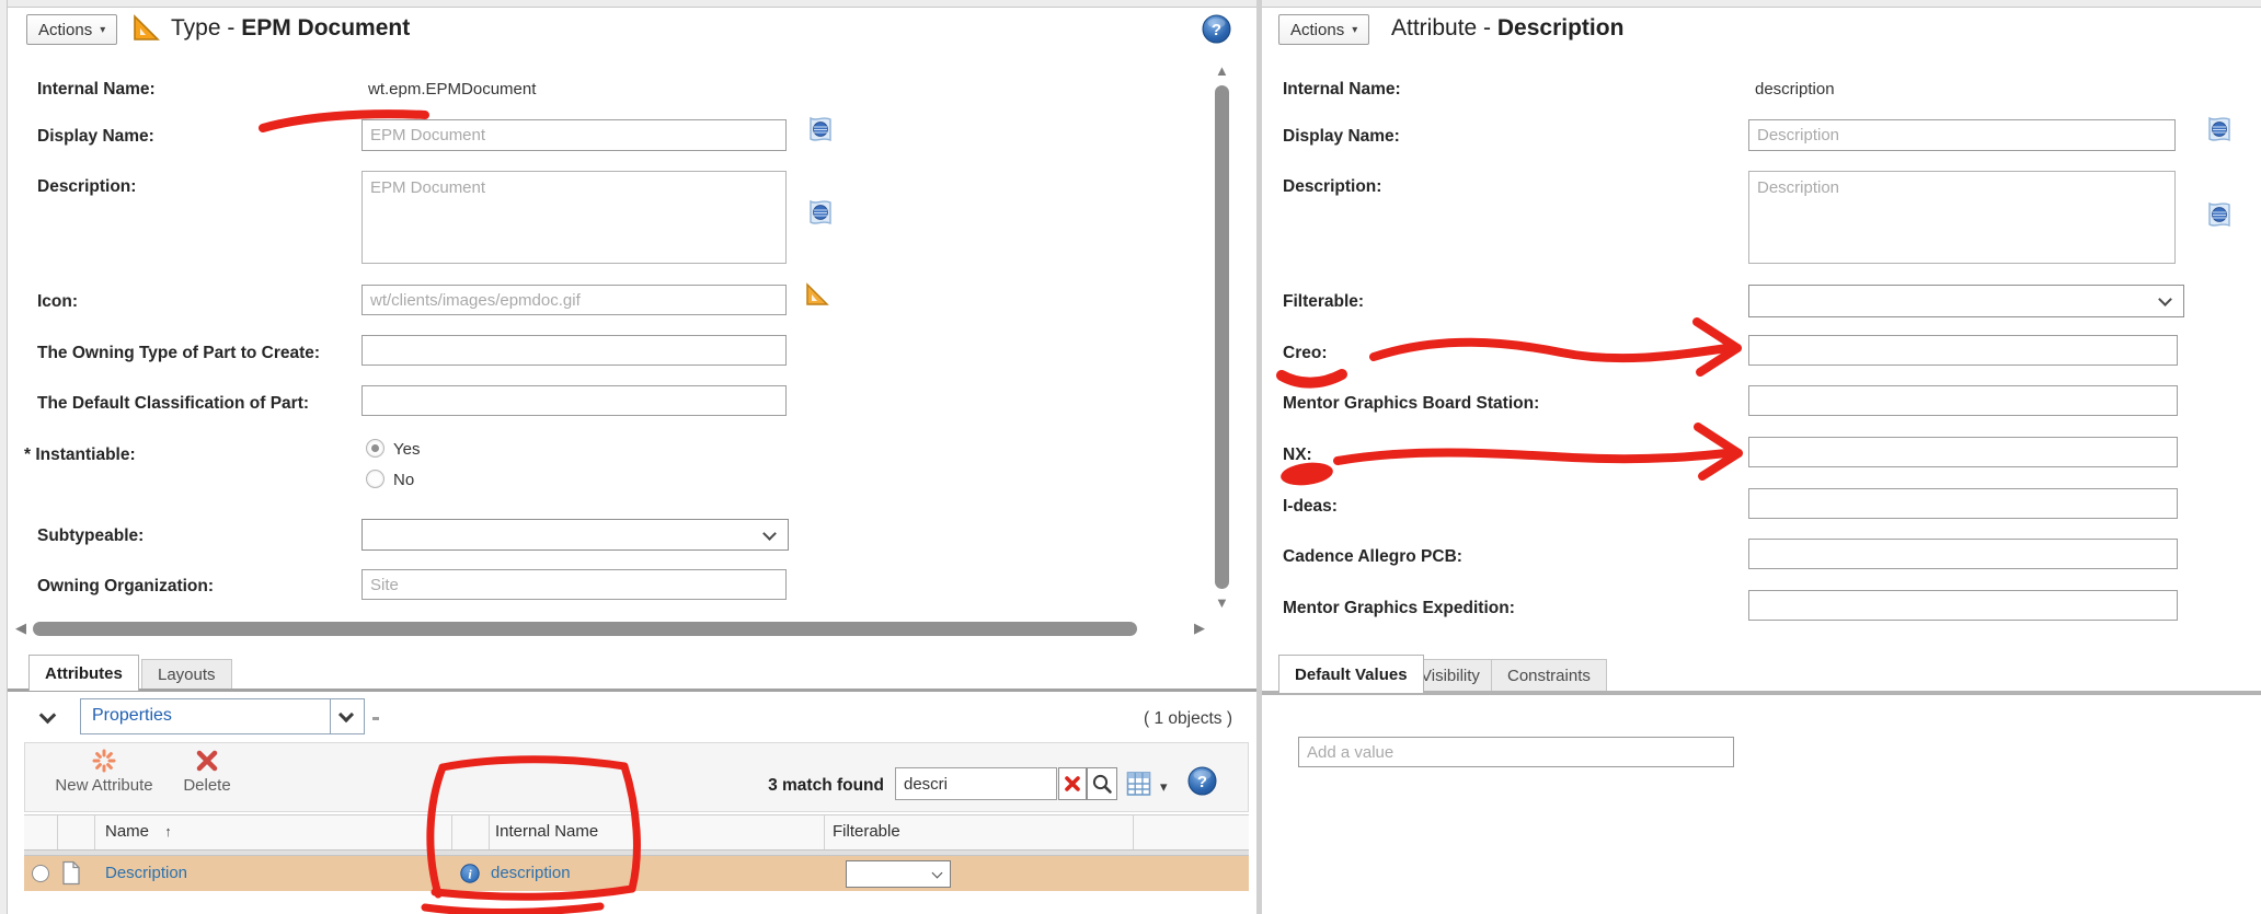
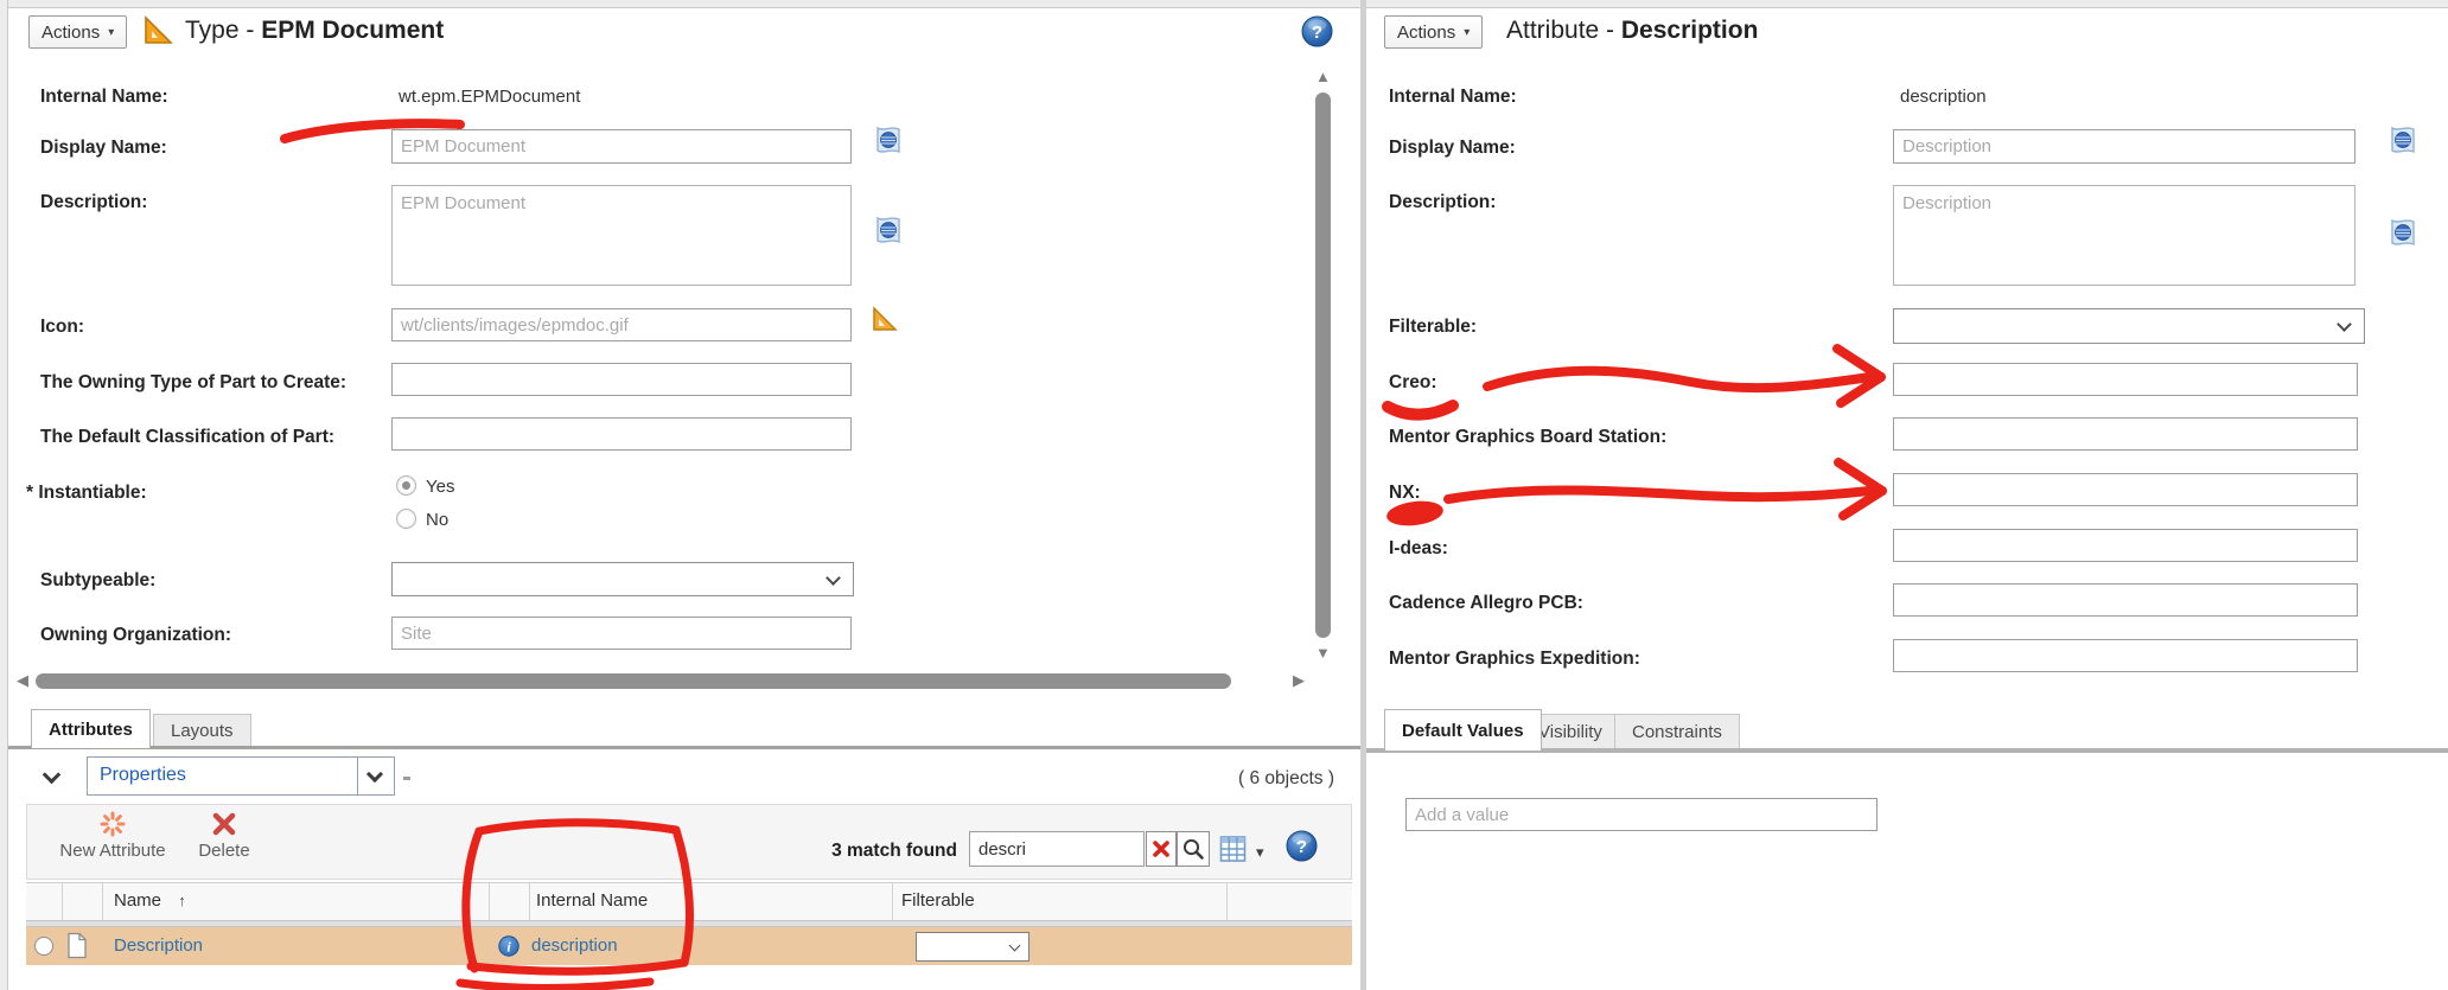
  Actions
  ▾
  Type - EPM Document
  ?
  Internal Name:
  wt.epm.EPMDocument
  Display Name:
  EPM Document
  Description:
  EPM Document
  Icon:
  wt/clients/images/epmdoc.gif
  The Owning Type of Part to Create:
  The Default Classification of Part:
  * Instantiable:
  Yes
  No
  Subtypeable:
  Owning Organization:
  Site
  ▲
  ▼
  ◀
  ▶
  Attributes
  Layouts
  Properties
- ( 1 objects )
+ ( 6 objects )
  New Attribute
  Delete
  3 match found
  descri
  ▾
  ?
  Name ↑
  Internal Name
  Filterable
  Description
  i
  description
  Actions
  ▾
  Attribute - Description
  Internal Name:
  description
  Display Name:
  Description
  Description:
  Description
  Filterable:
  Creo:
  Mentor Graphics Board Station:
  NX:
  I-deas:
  Cadence Allegro PCB:
  Mentor Graphics Expedition:
  Default Values
  Visibility
  Constraints
  Add a value
